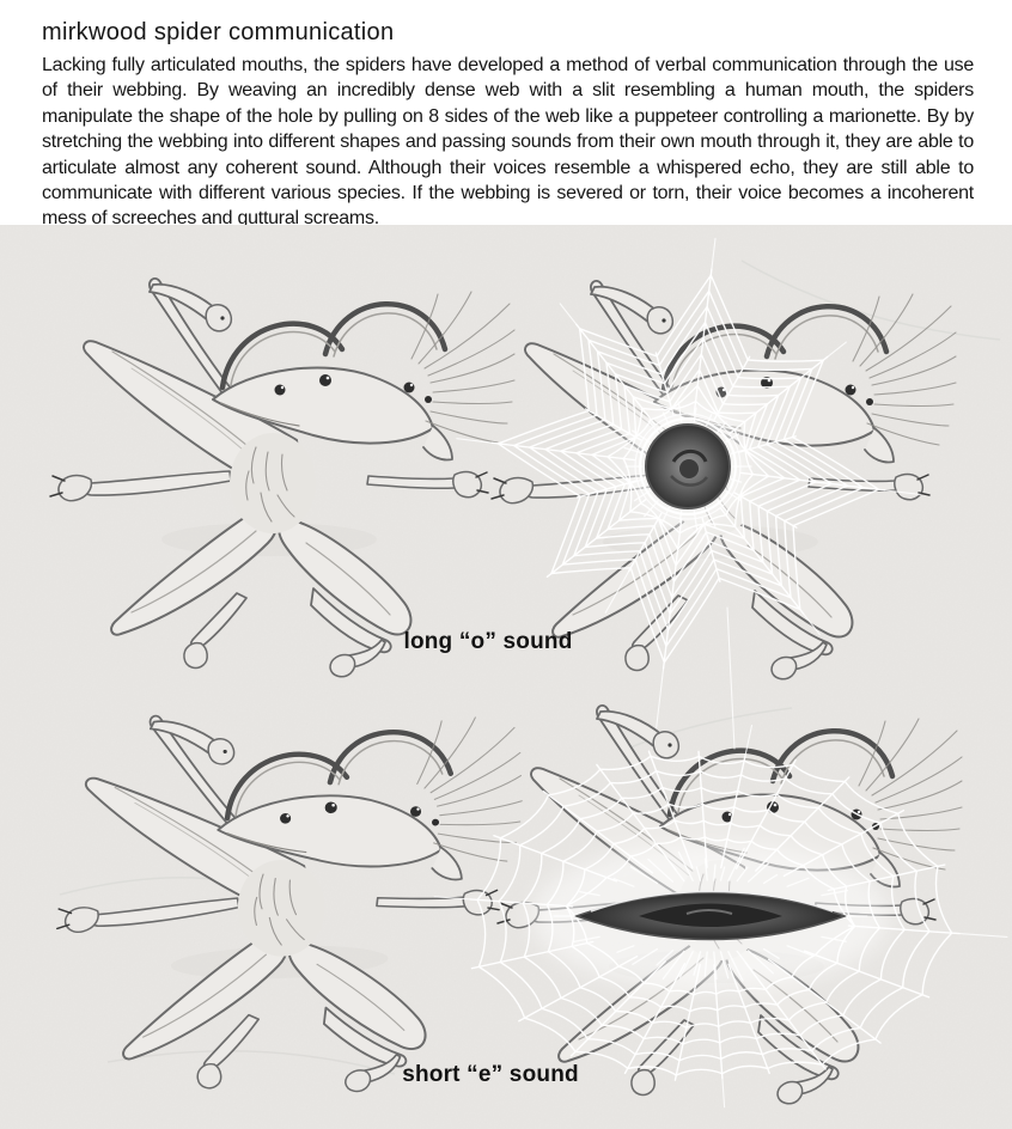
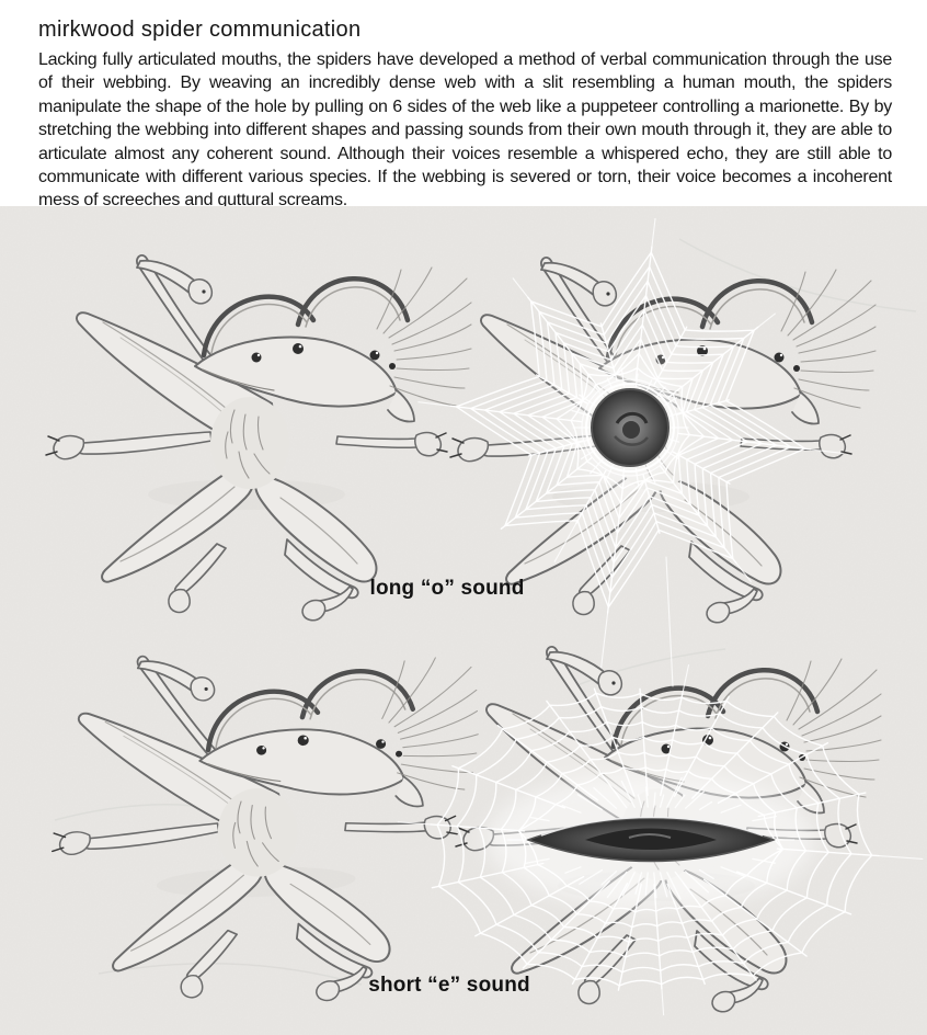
  mirkwood spider communication
- Lacking fully articulated mouths, the spiders have developed a method of verbal communication through the use of their webbing. By weaving an incredibly dense web with a slit resembling a human mouth, the spiders manipulate the shape of the hole by pulling on 8 sides of the web like a puppeteer controlling a marionette. By by stretching the webbing into different shapes and passing sounds from their own mouth through it, they are able to articulate almost any coherent sound. Although their voices resemble a whispered echo, they are still able to communicate with different various species. If the webbing is severed or torn, their voice becomes a incoherent mess of screeches and guttural screams.
+ Lacking fully articulated mouths, the spiders have developed a method of verbal communication through the use of their webbing. By weaving an incredibly dense web with a slit resembling a human mouth, the spiders manipulate the shape of the hole by pulling on 6 sides of the web like a puppeteer controlling a marionette. By by stretching the webbing into different shapes and passing sounds from their own mouth through it, they are able to articulate almost any coherent sound. Although their voices resemble a whispered echo, they are still able to communicate with different various species. If the webbing is severed or torn, their voice becomes a incoherent mess of screeches and guttural screams.
  long “o” sound
  short “e” sound
